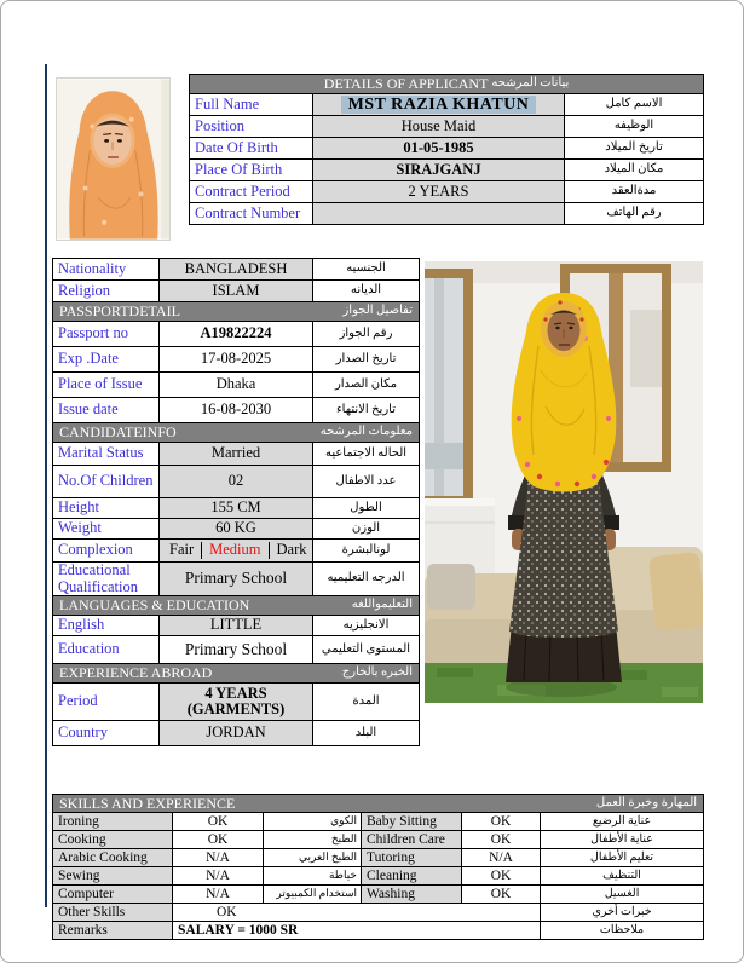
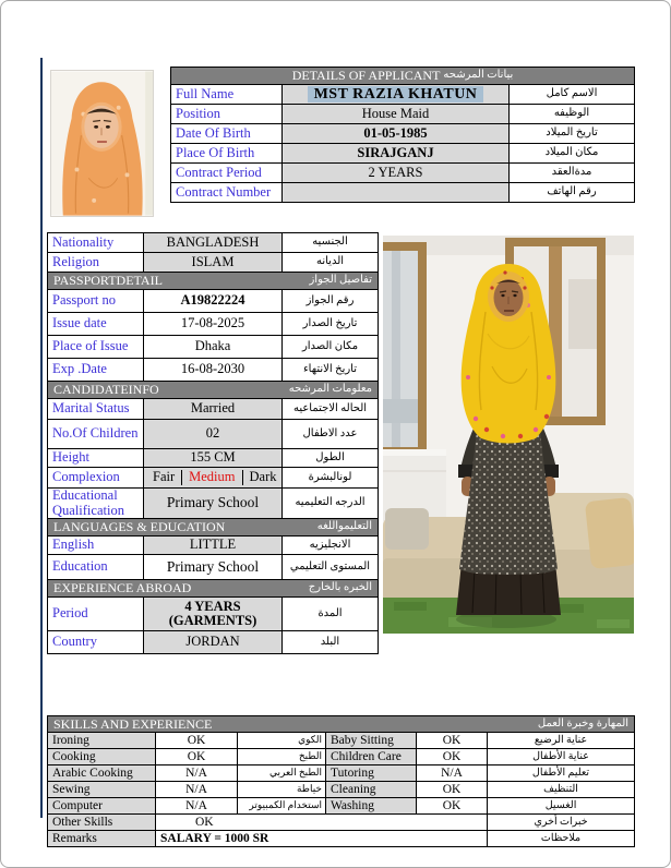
  DETAILS OF APPLICANT بيانات المرشحه
  Full Name	MST RAZIA KHATUN	الاسم كامل
  Position	House Maid	الوظيفه
  Date Of Birth	01-05-1985	تاريخ الميلاد
  Place Of Birth	SIRAJGANJ	مكان الميلاد
  Contract Period	2 YEARS	مدةالعقد
  Contract Number		رقم الهاتف
  Nationality	BANGLADESH	الجنسيه
  Religion	ISLAM	الديانه
  PASSPORTDETAIL تفاصيل الجواز
  Passport no	A19822224	رقم الجواز
- Exp .Date	17-08-2025	تاريخ الصدار
+ Issue date	17-08-2025	تاريخ الصدار
  Place of Issue	Dhaka	مكان الصدار
- Issue date	16-08-2030	تاريخ الانتهاء
+ Exp .Date	16-08-2030	تاريخ الانتهاء
  CANDIDATEINFO معلومات المرشحه
  Marital Status	Married	الحاله الاجتماعيه
  No.Of Children	02	عدد الاطفال
  Height	155 CM	الطول
- Weight	60 KG	الوزن
  Complexion	Fair Medium Dark	لونالبشرة
  Educational Qualification	Primary School	الدرجه التعليميه
  LANGUAGES & EDUCATION التعليمواللغه
  English	LITTLE	الانجليزيه
  Education	Primary School	المستوى التعليمي
  EXPERIENCE ABROAD الخبره بالخارج
  Period	4 YEARS (GARMENTS)	المدة
  Country	JORDAN	البلد
  SKILLS AND EXPERIENCE المهارة وخبرة العمل
  Ironing	OK	الكوي	Baby Sitting	OK	عناية الرضيع
  Cooking	OK	الطبخ	Children Care	OK	عناية الأطفال
  Arabic Cooking	N/A	الطبخ العربي	Tutoring	N/A	تعليم الأطفال
  Sewing	N/A	خياطة	Cleaning	OK	التنظيف
  Computer	N/A	استخدام الكمبيوتر	Washing	OK	الغسيل
  Other Skills	OK	خبرات أخري
  Remarks	SALARY = 1000 SR	ملاحظات
